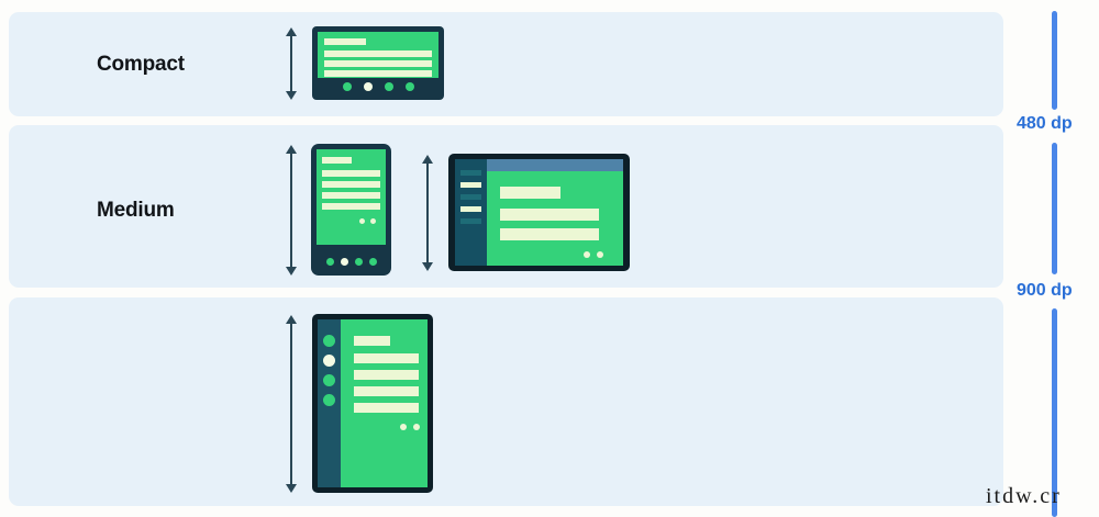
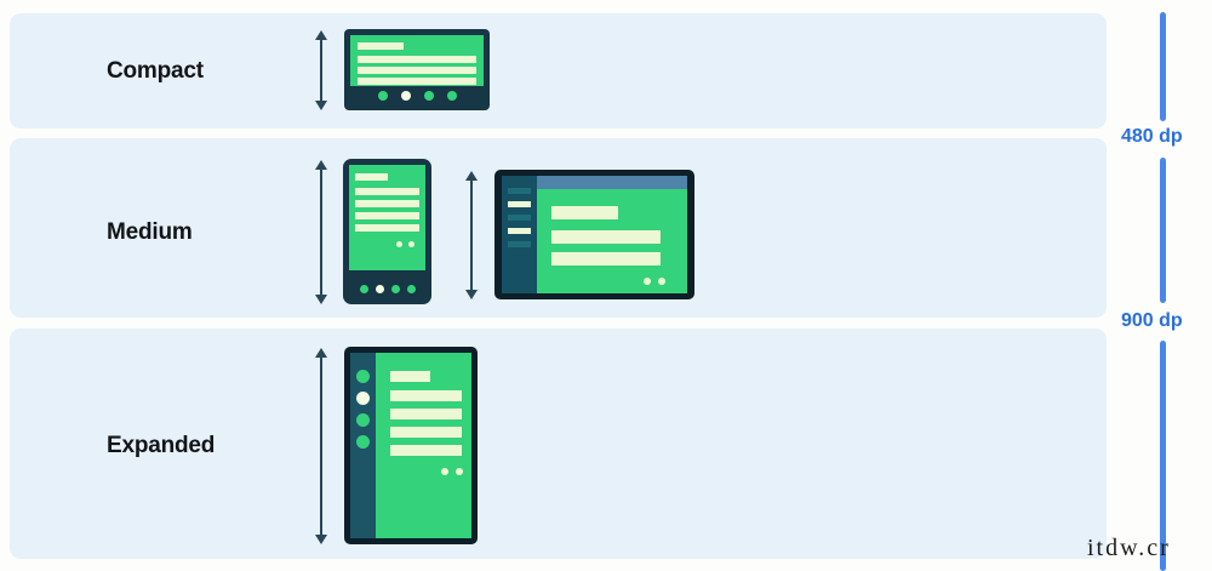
  Compact
  Medium
+ Expanded
  480 dp
  900 dp
  itdw.cr
